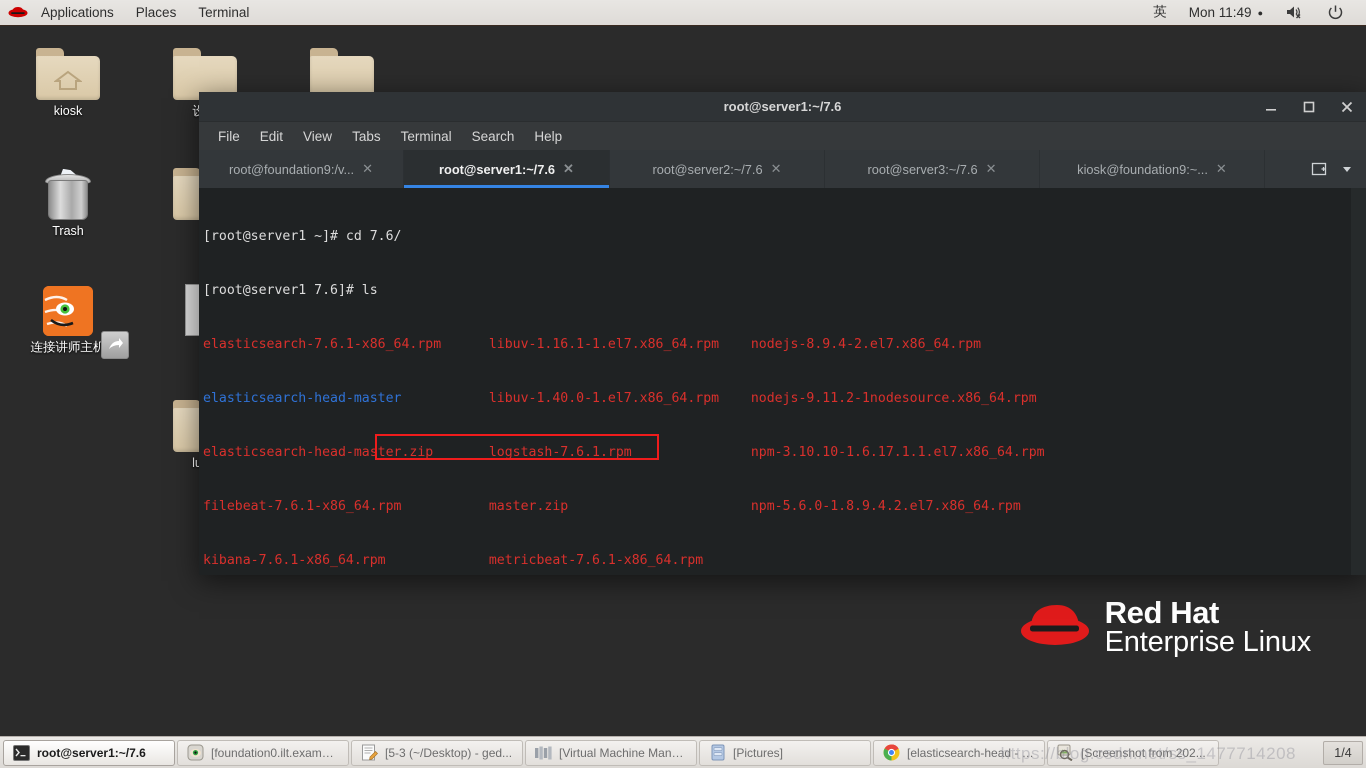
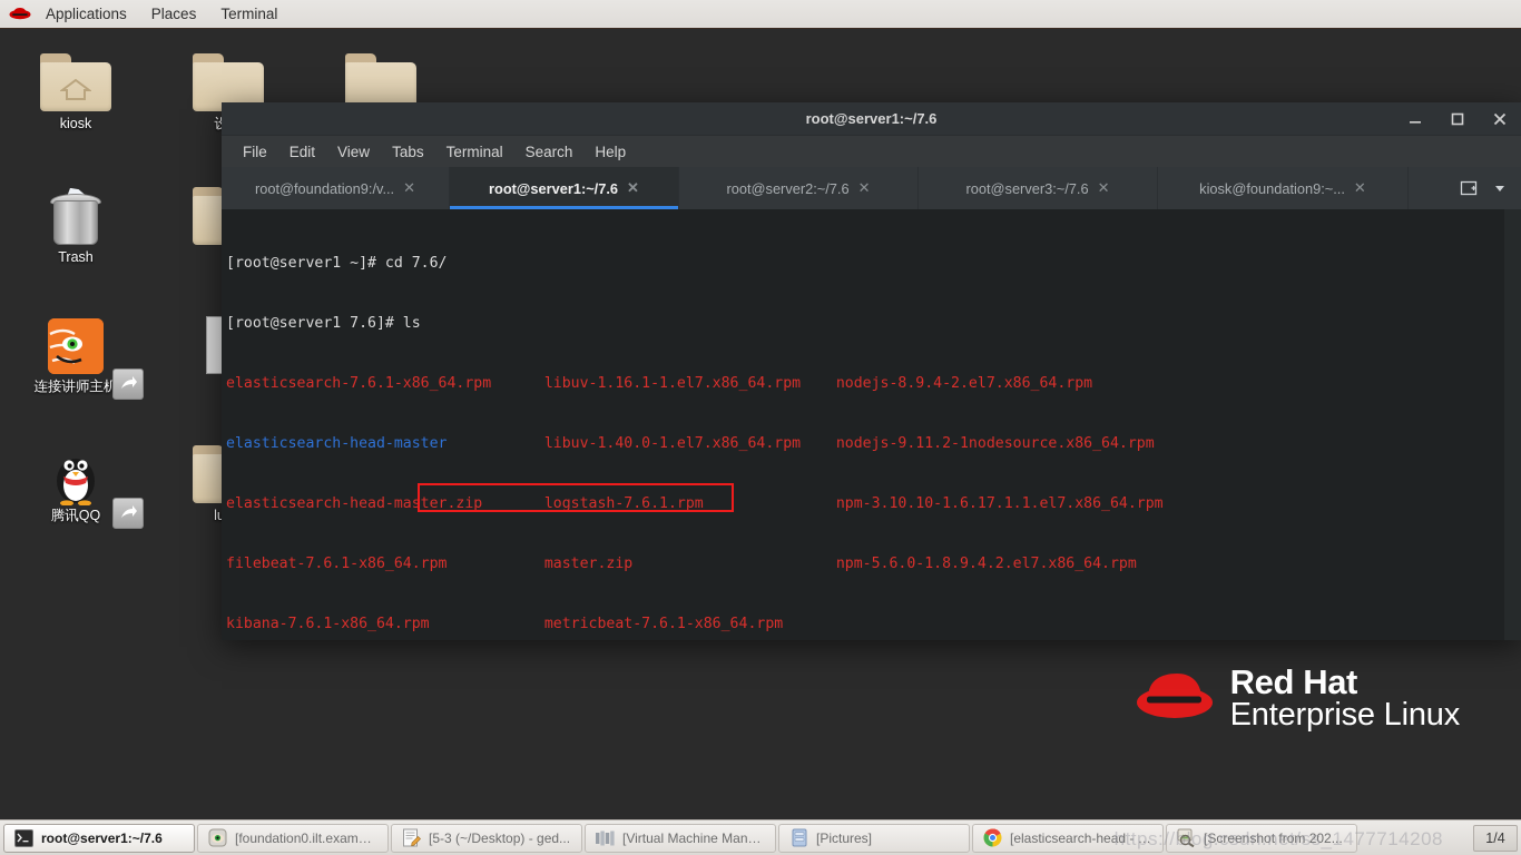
  Applications
  Places
  Terminal
- 英
- Mon 11:49
- ●
  kiosk
  Trash
  连接讲师主机
+ 腾讯QQ
  Red Hat
  Enterprise Linux
  root@server1:~/7.6
  File
  Edit
  View
  Tabs
  Terminal
  Search
  Help
  root@foundation9:/v...
  ✕
  root@server1:~/7.6
  ✕
  root@server2:~/7.6
  ✕
  root@server3:~/7.6
  ✕
  kiosk@foundation9:~...
  ✕
  [root@server1 ~]# cd 7.6/
  [root@server1 7.6]# ls
  elasticsearch-7.6.1-x86_64.rpm libuv-1.16.1-1.el7.x86_64.rpm nodejs-8.9.4-2.el7.x86_64.rpm
  elasticsearch-head-master libuv-1.40.0-1.el7.x86_64.rpm nodejs-9.11.2-1nodesource.x86_64.rpm
  elasticsearch-head-master.zip logstash-7.6.1.rpm npm-3.10.10-1.6.17.1.1.el7.x86_64.rpm
  filebeat-7.6.1-x86_64.rpm master.zip npm-5.6.0-1.8.9.4.2.el7.x86_64.rpm
  kibana-7.6.1-x86_64.rpm metricbeat-7.6.1-x86_64.rpm
  root@server1:~/7.6
  [foundation0.ilt.exampl..
  [5-3 (~/Desktop) - ged...
  [Virtual Machine Manag.
  [Pictures]
  [elasticsearch-head - G.
  [Screenshot from 202...
  1/4
  https://blog.csdn.net/ss_1477714208
